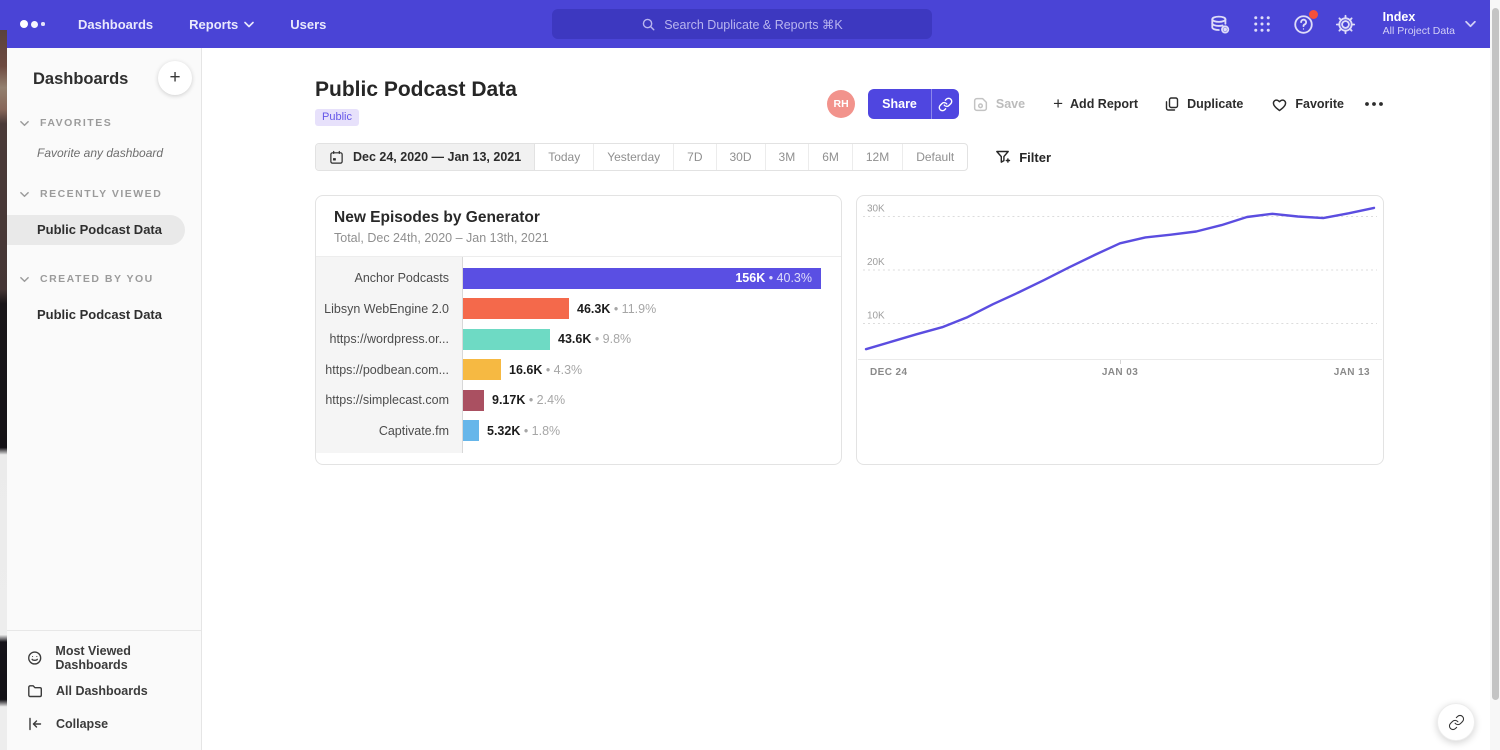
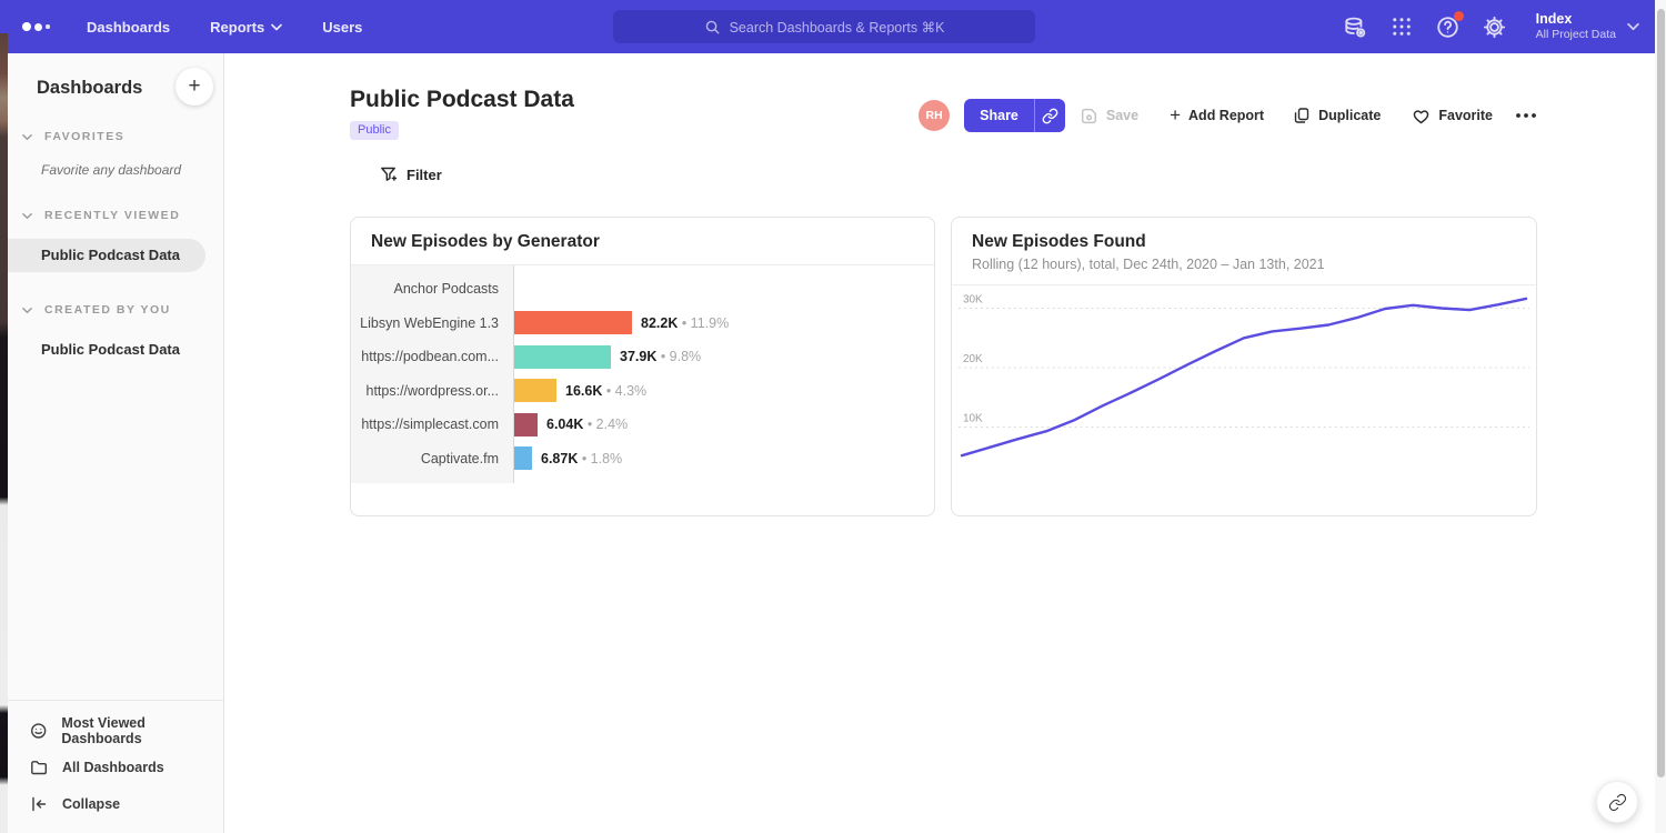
  Dashboards
  Reports
  Users
- Search Duplicate & Reports ⌘K
+ Search Dashboards & Reports ⌘K
  Index
  All Project Data
  Dashboards
  +
  FAVORITES
  Favorite any dashboard
  RECENTLY VIEWED
  Public Podcast Data
  CREATED BY YOU
  Public Podcast Data
  Most Viewed Dashboards
  All Dashboards
  Collapse
  Public Podcast Data
  Public
  RH
  Share
  Save
  +
  Add Report
  Duplicate
  Favorite
- Dec 24, 2020 — Jan 13, 2021
- Today
- Yesterday
- 7D
- 30D
- 3M
- 6M
- 12M
- Default
  Filter
  New Episodes by Generator
- Total, Dec 24th, 2020 – Jan 13th, 2021
  Anchor Podcasts
- 156K • 40.3%
- Libsyn WebEngine 2.0
+ Libsyn WebEngine 1.3
- 46.3K • 11.9%
+ 82.2K • 11.9%
- https://wordpress.or...
+ https://podbean.com...
- 43.6K • 9.8%
+ 37.9K • 9.8%
- https://podbean.com...
+ https://wordpress.or...
  16.6K • 4.3%
  https://simplecast.com
- 9.17K • 2.4%
+ 6.04K • 2.4%
  Captivate.fm
- 5.32K • 1.8%
+ 6.87K • 1.8%
+ New Episodes Found
+ Rolling (12 hours), total, Dec 24th, 2020 – Jan 13th, 2021
  10K
  20K
  30K
- DEC 24
- JAN 03
- JAN 13
